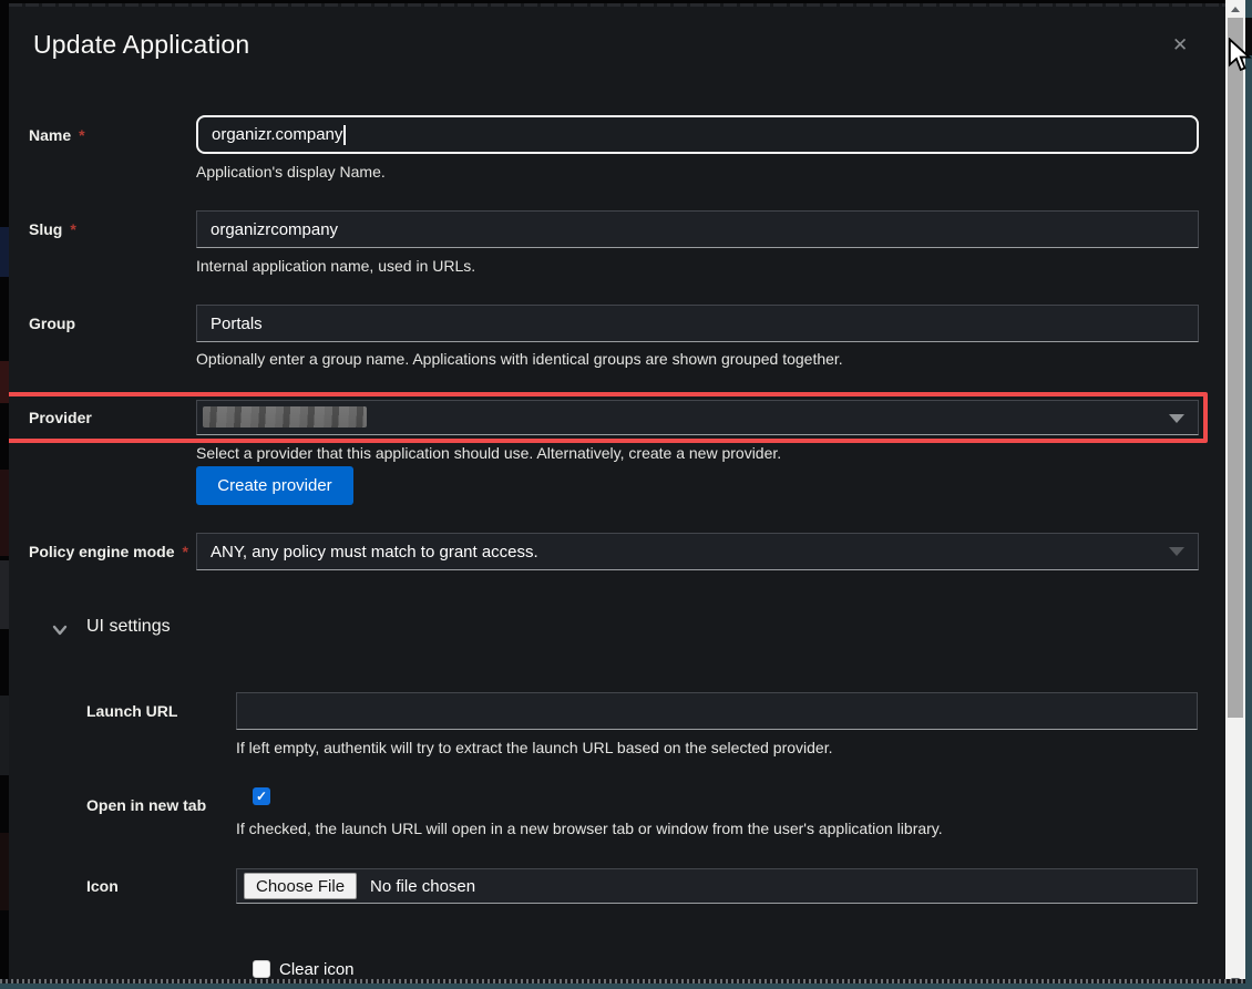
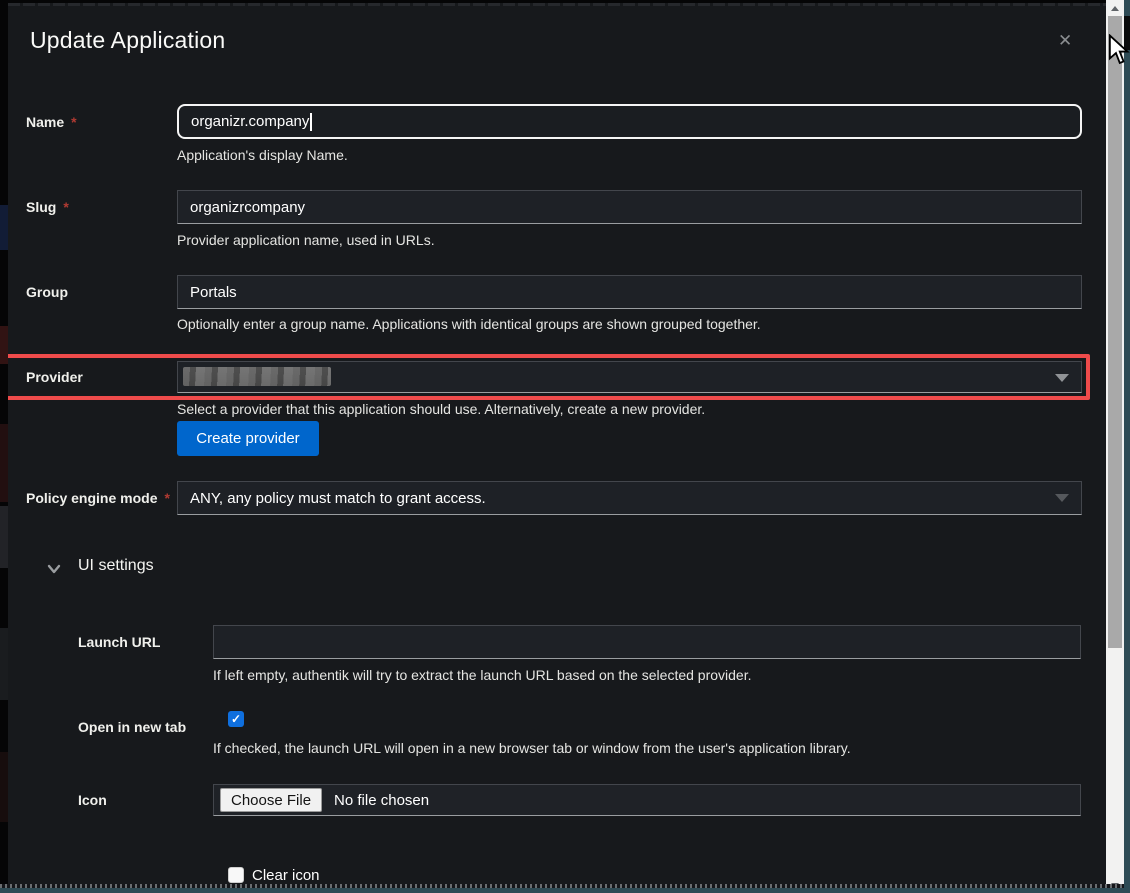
  Update Application
  ✕
  Name *
  organizr.company
  Application's display Name.
  Slug *
  organizrcompany
- Internal application name, used in URLs.
+ Provider application name, used in URLs.
  Group
  Portals
  Optionally enter a group name. Applications with identical groups are shown grouped together.
  Provider
  Select a provider that this application should use. Alternatively, create a new provider.
  Create provider
  Policy engine mode *
  ANY, any policy must match to grant access.
  UI settings
  Launch URL
  If left empty, authentik will try to extract the launch URL based on the selected provider.
  Open in new tab
  ✓
  If checked, the launch URL will open in a new browser tab or window from the user's application library.
  Icon
  Choose File
  No file chosen
  Clear icon
